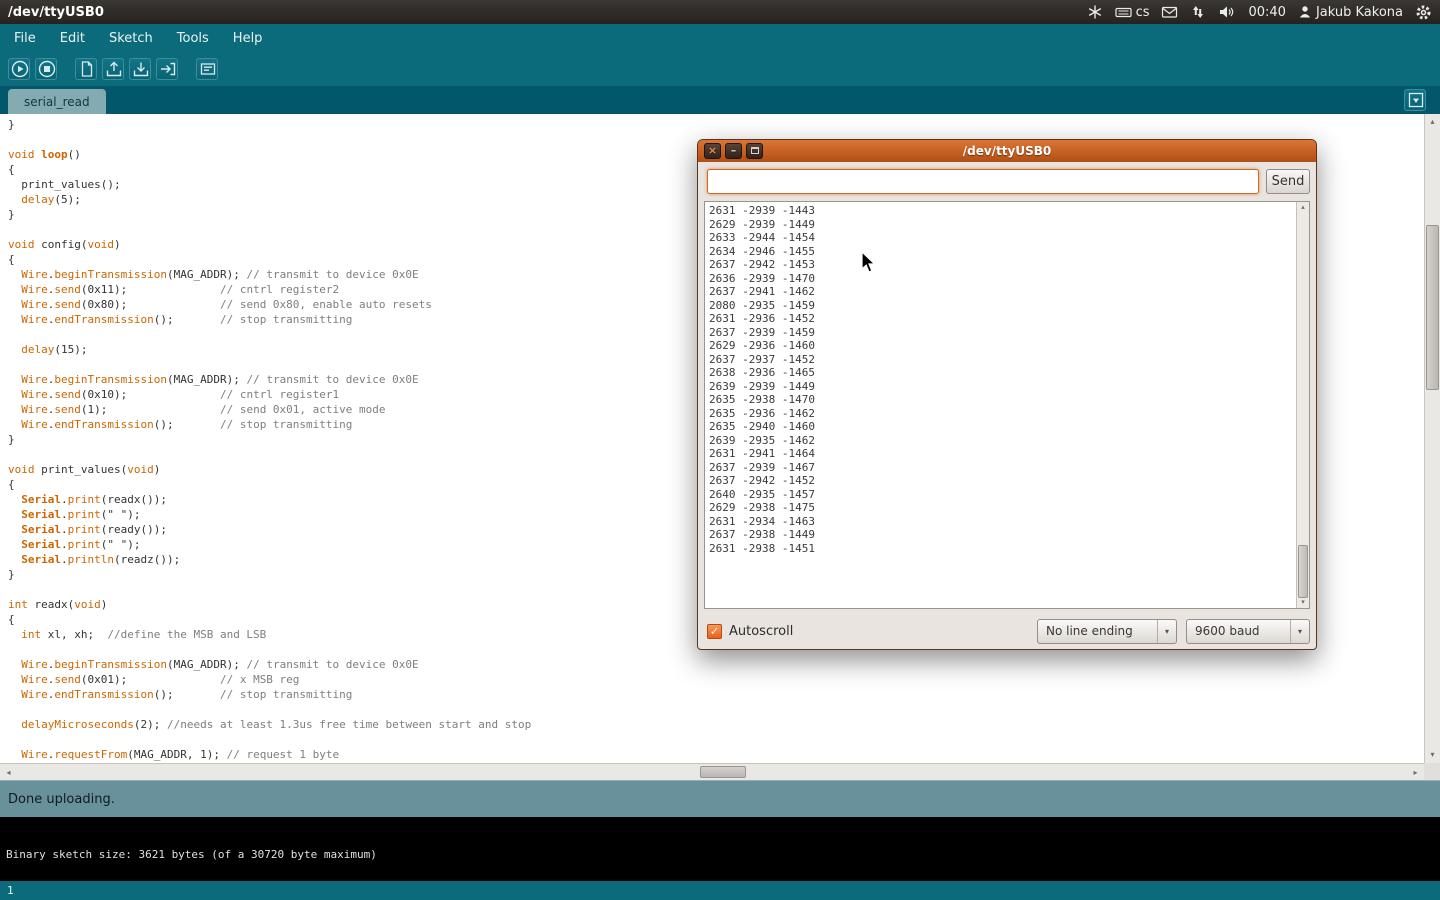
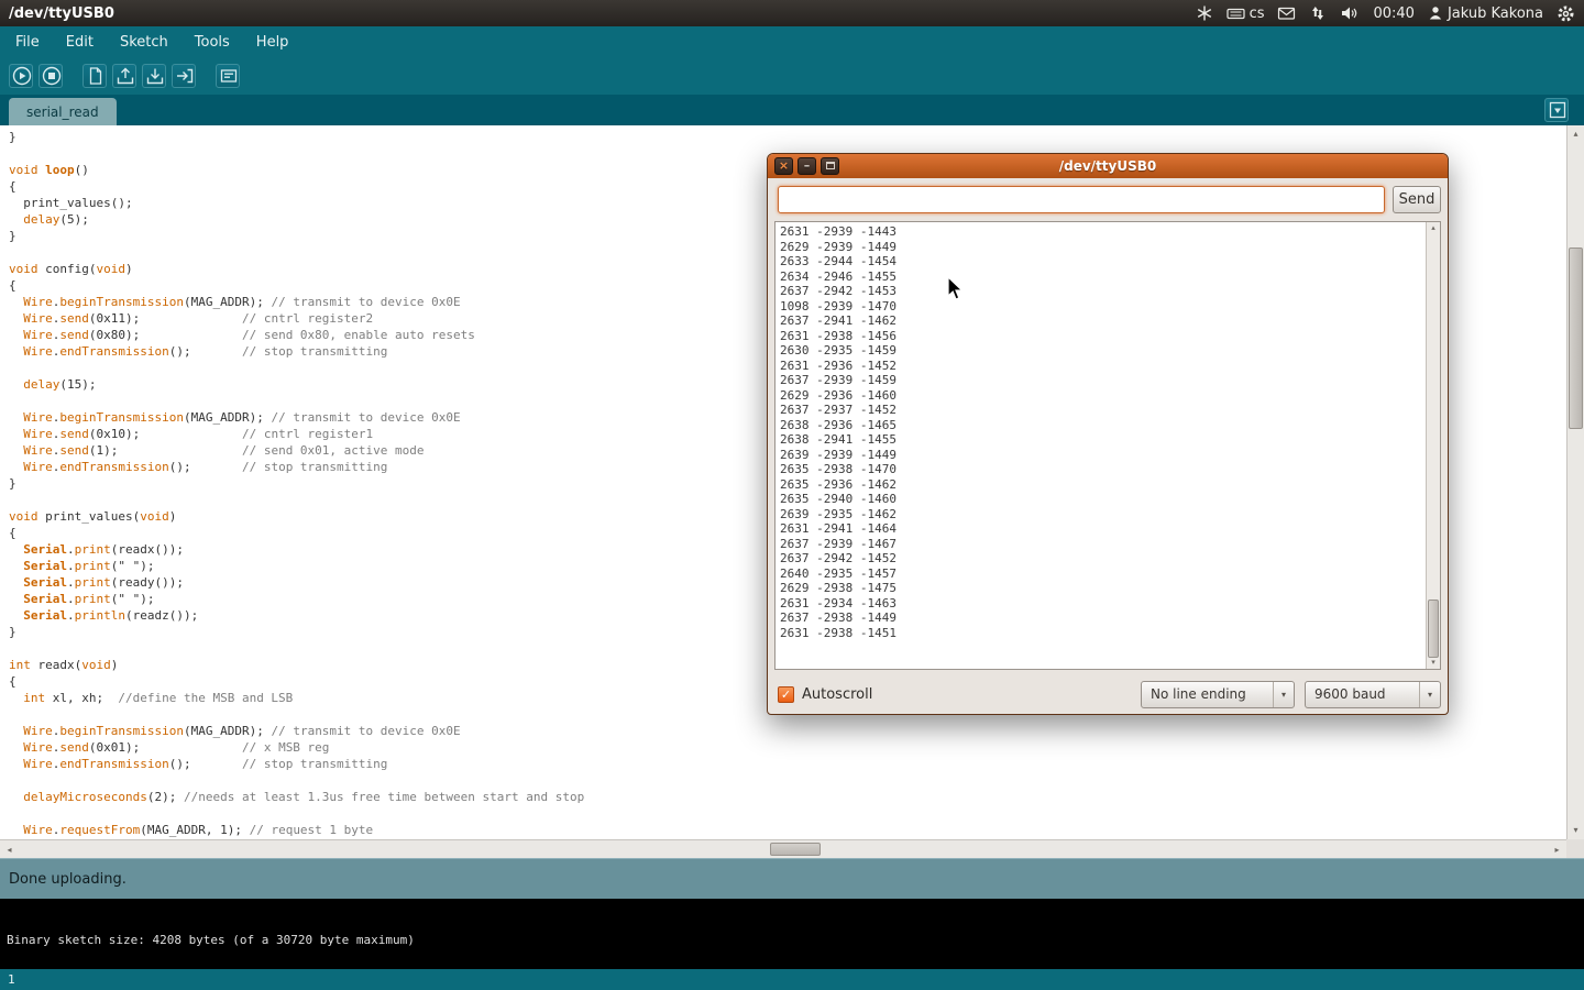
  /dev/ttyUSB0
  cs
  00:40
  Jakub Kakona
  File
  Edit
  Sketch
  Tools
  Help
  serial_read
  }
  void loop()
  {
  print_values();
  delay(5);
  }
  void config(void)
  {
  Wire.beginTransmission(MAG_ADDR); // transmit to device 0x0E
  Wire.send(0x11); // cntrl register2
  Wire.send(0x80); // send 0x80, enable auto resets
  Wire.endTransmission(); // stop transmitting
  delay(15);
  Wire.beginTransmission(MAG_ADDR); // transmit to device 0x0E
  Wire.send(0x10); // cntrl register1
  Wire.send(1); // send 0x01, active mode
  Wire.endTransmission(); // stop transmitting
  }
  void print_values(void)
  {
  Serial.print(readx());
  Serial.print(" ");
  Serial.print(ready());
  Serial.print(" ");
  Serial.println(readz());
  }
  int readx(void)
  {
  int xl, xh; //define the MSB and LSB
  Wire.beginTransmission(MAG_ADDR); // transmit to device 0x0E
  Wire.send(0x01); // x MSB reg
  Wire.endTransmission(); // stop transmitting
  delayMicroseconds(2); //needs at least 1.3us free time between start and stop
  Wire.requestFrom(MAG_ADDR, 1); // request 1 byte
  ▴
  ▾
  ◂
  ▸
  Done uploading.
- Binary sketch size: 3621 bytes (of a 30720 byte maximum)
+ Binary sketch size: 4208 bytes (of a 30720 byte maximum)
  1
  ×
  –
  /dev/ttyUSB0
  Send
  2631 -2939 -1443
  2629 -2939 -1449
  2633 -2944 -1454
  2634 -2946 -1455
  2637 -2942 -1453
- 2636 -2939 -1470
+ 1098 -2939 -1470
  2637 -2941 -1462
+ 2631 -2938 -1456
- 2080 -2935 -1459
+ 2630 -2935 -1459
  2631 -2936 -1452
  2637 -2939 -1459
  2629 -2936 -1460
  2637 -2937 -1452
  2638 -2936 -1465
+ 2638 -2941 -1455
  2639 -2939 -1449
  2635 -2938 -1470
  2635 -2936 -1462
  2635 -2940 -1460
  2639 -2935 -1462
  2631 -2941 -1464
  2637 -2939 -1467
  2637 -2942 -1452
  2640 -2935 -1457
  2629 -2938 -1475
  2631 -2934 -1463
  2637 -2938 -1449
  2631 -2938 -1451
  ▴
  ▾
  ✓
  Autoscroll
  No line ending
  ▾
  9600 baud
  ▾
